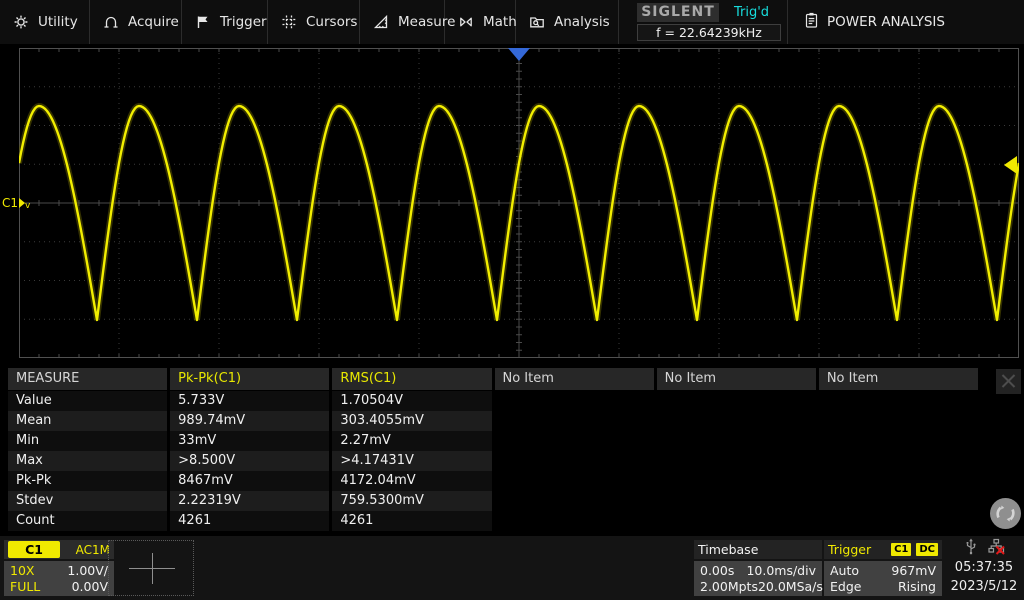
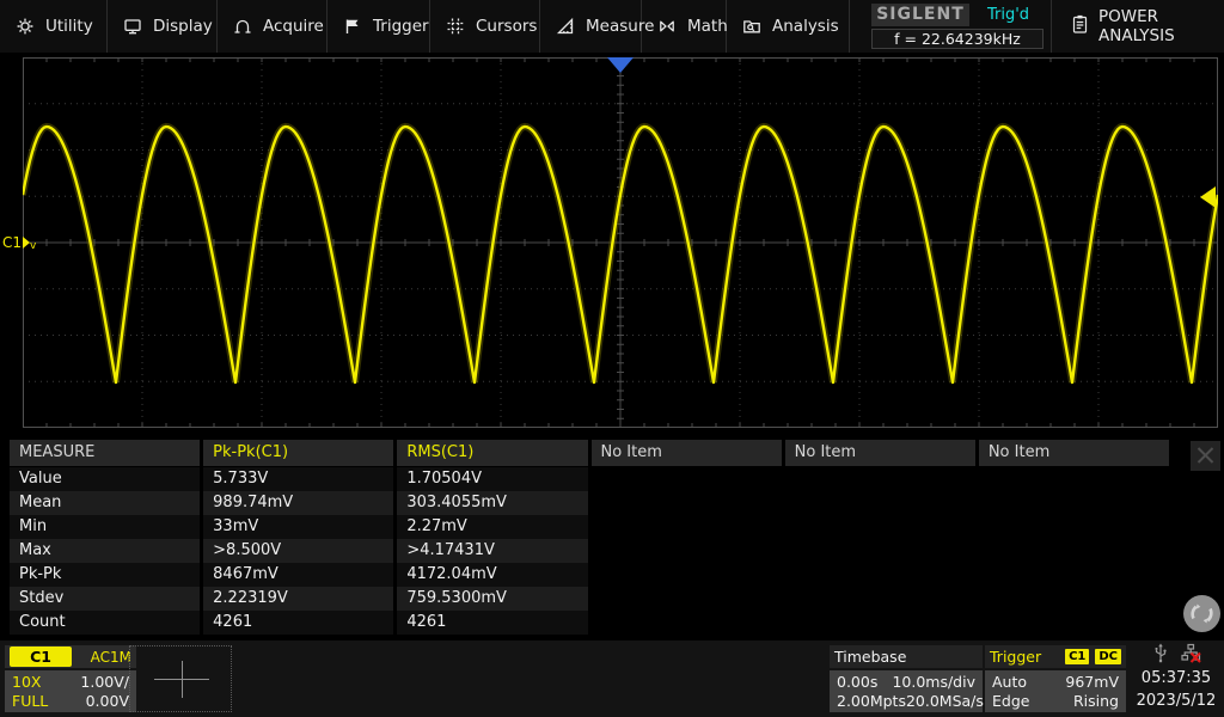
  Utility
+ Display
  Acquire
  Trigger
  Cursors
  Measure
  Math
  Analysis
  SIGLENT
  Trig'd
  f = 22.64239kHz
  POWER ANALYSIS
  C1
  v
  MEASURE
  Pk-Pk(C1)
  RMS(C1)
  No Item
  No Item
  No Item
  Value
  5.733V
  1.70504V
  Mean
  989.74mV
  303.4055mV
  Min
  33mV
  2.27mV
  Max
  >8.500V
  >4.17431V
  Pk-Pk
  8467mV
  4172.04mV
  Stdev
  2.22319V
  759.5300mV
  Count
  4261
  4261
  C1
  AC1M
  10X
  1.00V/
  FULL
  0.00V
  Timebase
  0.00s
  10.0ms/div
  2.00Mpts
  20.0MSa/s
  Trigger
  C1
  DC
  Auto
  967mV
  Edge
  Rising
  05:37:35
  2023/5/12
